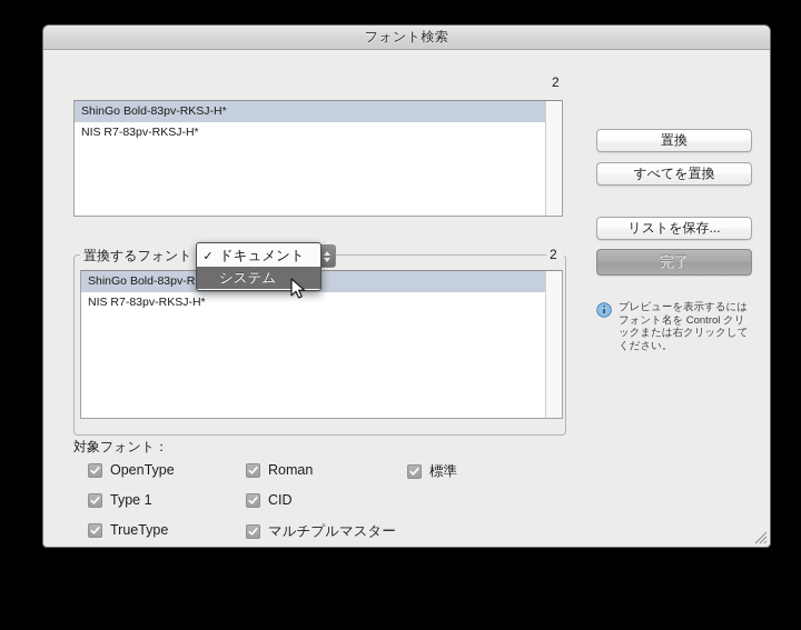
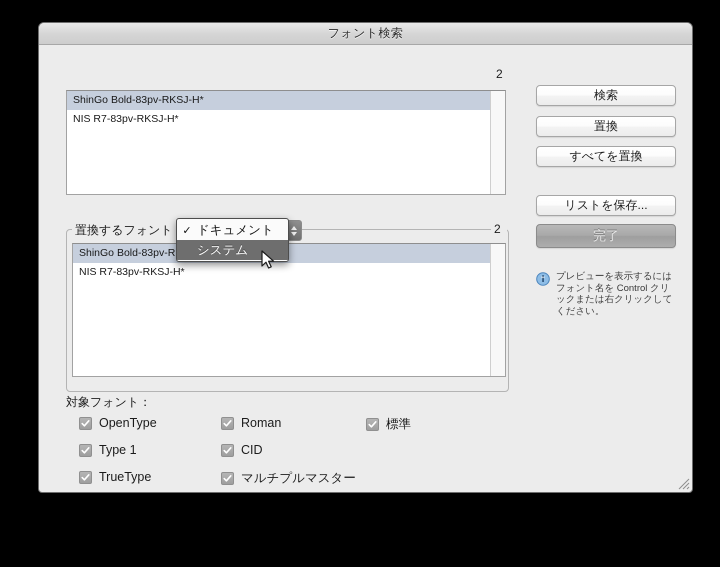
  フォント検索
  2
  ShinGo Bold-83pv-RKSJ-H*
  NIS R7-83pv-RKSJ-H*
  置換するフォント
  2
  ShinGo Bold-83pv-R
  NIS R7-83pv-RKSJ-H*
  ✓
  ドキュメント
  システム
  対象フォント：
  OpenType
  Type 1
  TrueType
  Roman
  CID
  マルチプルマスター
  標準
+ 検索
  置換
  すべてを置換
  リストを保存...
  完了
  プレビューを表示するにはフォント名を Control クリックまたは右クリックしてください。
